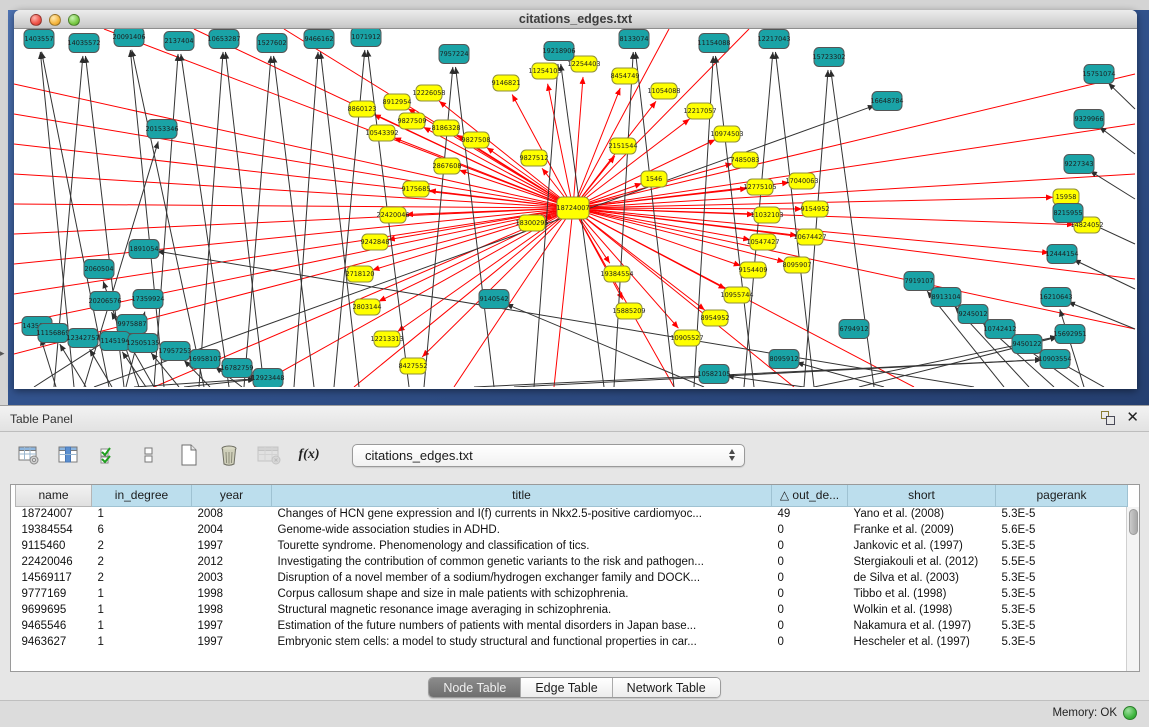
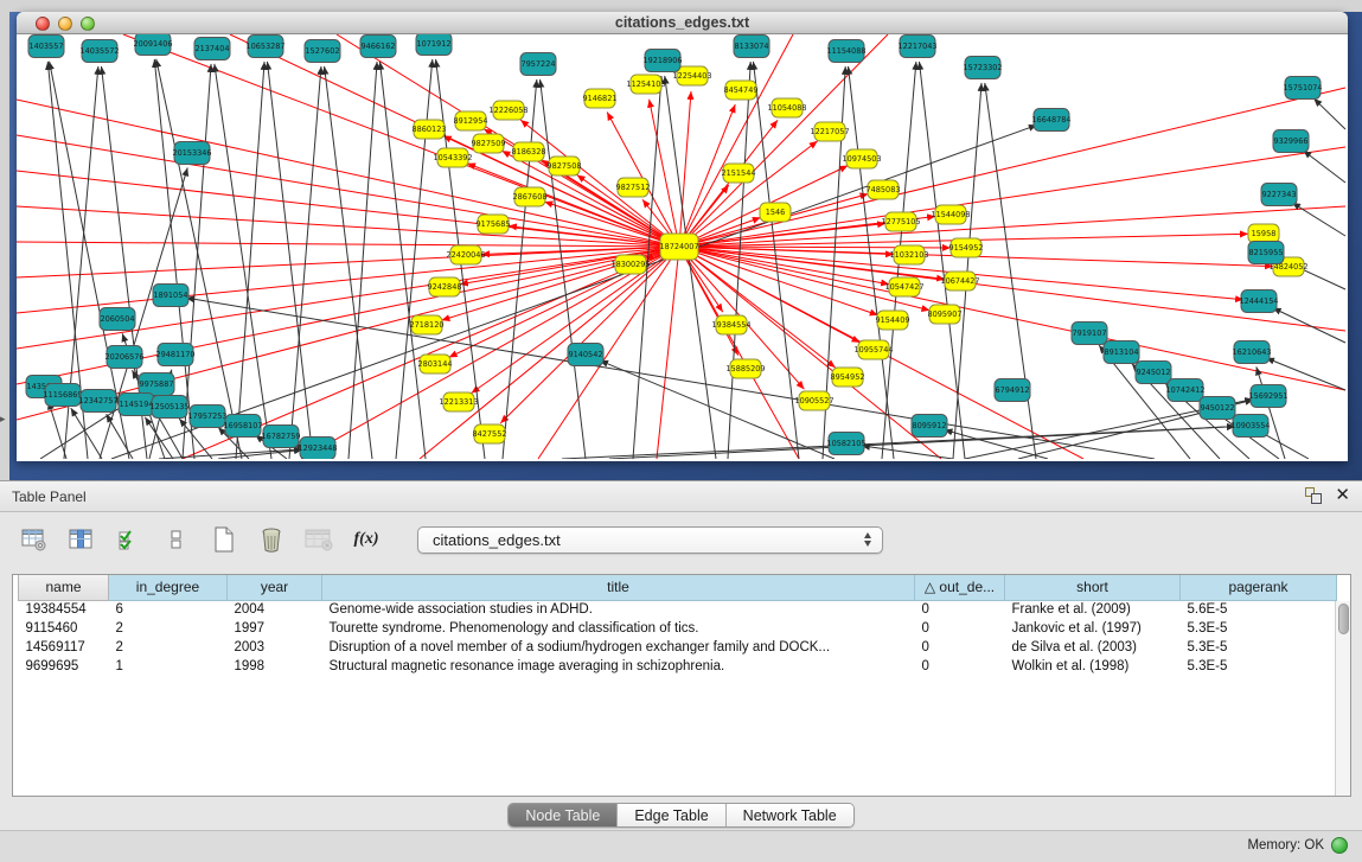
  citations_edges.txt
  18724007
  8860123
  8912954
  12226058
  9827509
  10543392
  8186328
  9827508
  2867608
  9175685
  22420046
  9242848
  2718120
  2803144
  12213313
  8427552
  9146821
  11254103
  12254403
  8454749
  11054088
  12217057
  10974503
  7485083
  12775105
  11032103
  10547427
  9154409
  10955744
  8954952
  10905527
  18300295
  19384554
  1546
  2151544
  9827512
- 17040063
+ 11544098
  9154952
  10674427
  8095907
  15958
  14824052
  15885209
  1403557
  14035572
  20091406
  2137404
  10653287
  1527602
  9466162
  1071912
  7957224
  19218906
  8133074
  11154088
  12217043
  15723302
  15751074
  9329966
  9227343
  12444154
  8215955
  16210643
  15692951
  16648784
  20206576
- 17359924
+ 29481170
  9975887
  11156869
  12342757
  1145194
  12505135
  17957253
  16958107
  16782759
  12923448
  20153346
  2060504
  1891054
  7919107
  8913104
  9245012
  10742412
  9450122
  10903554
  9140542
  10582105
  8095912
  6794912
  ▸
  Table Panel
  ✕
  f(x)
  citations_edges.txt
  name	in_degree	year	title	△ out_de...	short	pagerank
- 18724007	1	2008	Changes of HCN gene expression and I(f) currents in Nkx2.5-positive cardiomyoc...	49	Yano et al. (2008)	5.3E-5
  19384554	6	2004	Genome-wide association studies in ADHD.	0	Franke et al. (2009)	5.6E-5
  9115460	2	1997	Tourette syndrome. Phenomenology and classification of tics.	0	Jankovic et al. (1997)	5.3E-5
- 22420046	2	2012	Investigating the contribution of common genetic variants to the risk and pathogen...	0	Stergiakouli et al. (2012)	5.5E-5
  14569117	2	2003	Disruption of a novel member of a sodium/hydrogen exchanger family and DOCK...	0	de Silva et al. (2003)	5.3E-5
- 9777169	1	1998	Corpus callosum shape and size in male patients with schizophrenia.	0	Tibbo et al. (1998)	5.3E-5
  9699695	1	1998	Structural magnetic resonance image averaging in schizophrenia.	0	Wolkin et al. (1998)	5.3E-5
- 9465546	1	1997	Estimation of the future numbers of patients with mental disorders in Japan base...	0	Nakamura et al. (1997)	5.3E-5
- 9463627	1	1997	Embryonic stem cells: a model to study structural and functional properties in car...	0	Hescheler et al. (1997)	5.3E-5
  Node Table
  Edge Table
  Network Table
  Memory: OK
